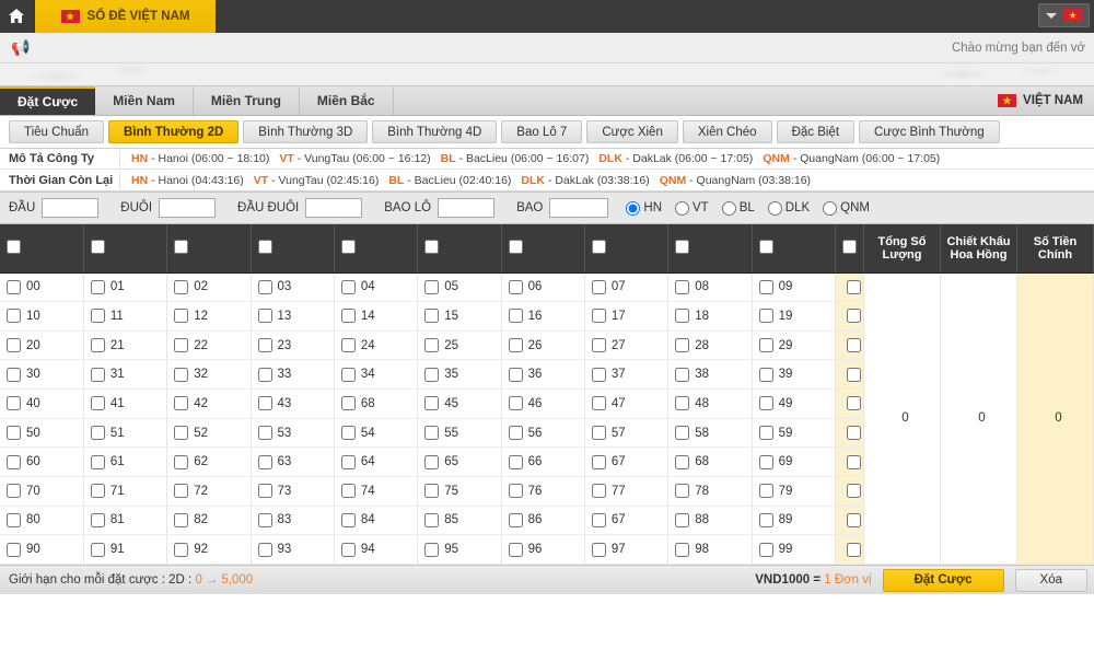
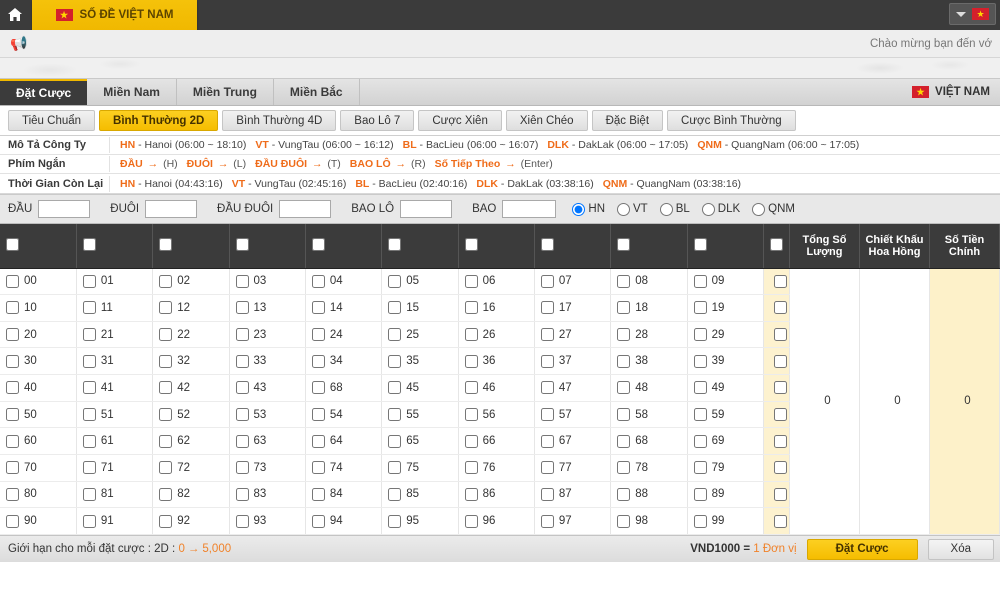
  ★
  SỐ ĐỀ VIỆT NAM
  ★
  📢
  Chào mừng bạn đến vớ
  Đặt Cược
  Miền Nam
  Miền Trung
  Miền Bắc
  ★
  VIỆT NAM
  Tiêu Chuẩn
  Bình Thường 2D
- Bình Thường 3D
  Bình Thường 4D
  Bao Lô 7
  Cược Xiên
  Xiên Chéo
  Đặc Biệt
  Cược Bình Thường
  Mô Tả Công Ty
  HN - Hanoi (06:00 ~ 18:10) VT - VungTau (06:00 ~ 16:12) BL - BacLieu (06:00 ~ 16:07) DLK - DakLak (06:00 ~ 17:05) QNM - QuangNam (06:00 ~ 17:05)
+ Phím Ngắn
+ ĐẦU → (H) ĐUÔI → (L) ĐẦU ĐUÔI → (T) BAO LÔ → (R) Số Tiếp Theo → (Enter)
  Thời Gian Còn Lại
  HN - Hanoi (04:43:16) VT - VungTau (02:45:16) BL - BacLieu (02:40:16) DLK - DakLak (03:38:16) QNM - QuangNam (03:38:16)
  ĐẦU
  ĐUÔI
  ĐẦU ĐUÔI
  BAO LÔ
  BAO
  HN
  VT
  BL
  DLK
  QNM
  											Tổng Số Lượng	Chiết KhấuHoa Hồng	Số Tiền Chính
  00	01	02	03	04	05	06	07	08	09		0	0	0
  10	11	12	13	14	15	16	17	18	19
  20	21	22	23	24	25	26	27	28	29
  30	31	32	33	34	35	36	37	38	39
  40	41	42	43	68	45	46	47	48	49
  50	51	52	53	54	55	56	57	58	59
  60	61	62	63	64	65	66	67	68	69
  70	71	72	73	74	75	76	77	78	79
- 80	81	82	83	84	85	86	67	88	89
+ 80	81	82	83	84	85	86	87	88	89
  90	91	92	93	94	95	96	97	98	99
  Giới hạn cho mỗi đặt cược : 2D : 0 → 5,000
  VND1000 = 1 Đơn vị
  Đặt Cược
  Xóa
